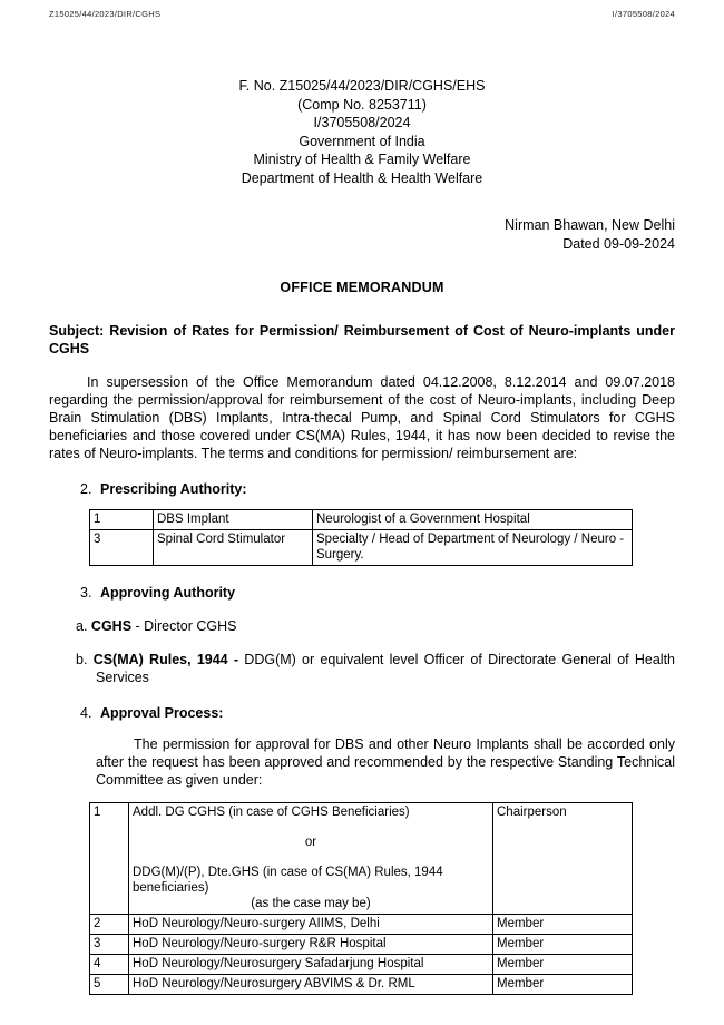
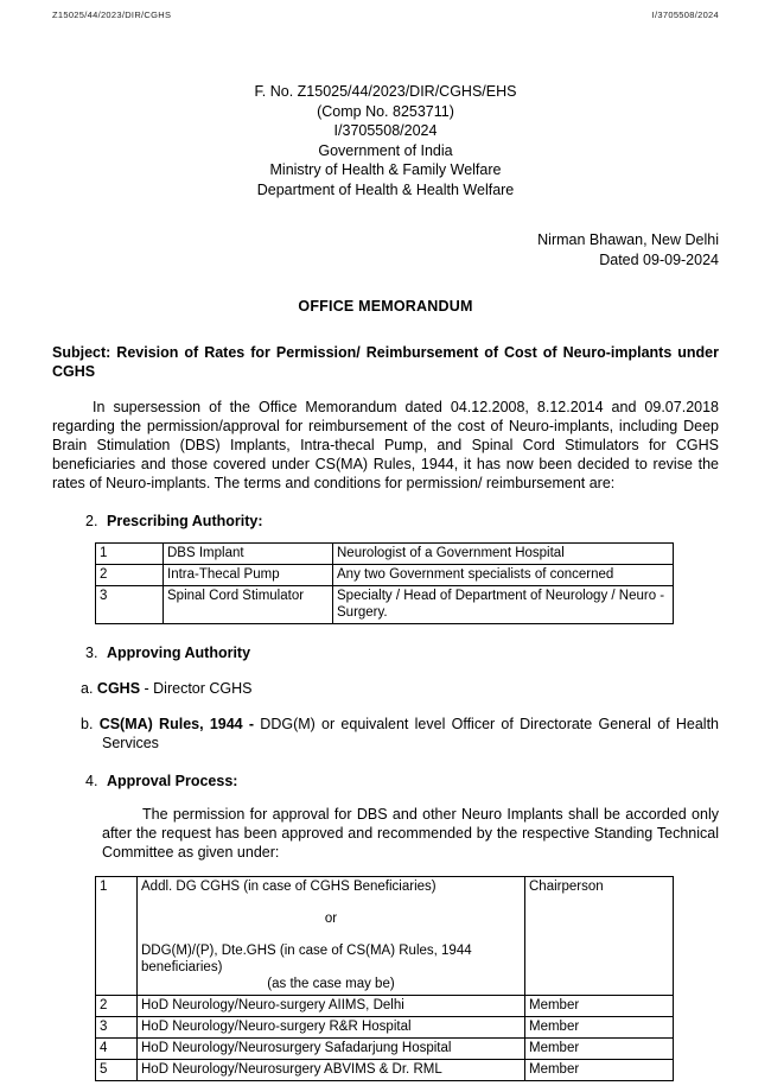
  Z15025/44/2023/DIR/CGHS
  I/3705508/2024
  F. No. Z15025/44/2023/DIR/CGHS/EHS
  (Comp No. 8253711)
  I/3705508/2024
  Government of India
  Ministry of Health & Family Welfare
  Department of Health & Health Welfare
  Nirman Bhawan, New Delhi
  Dated 09-09-2024
  OFFICE MEMORANDUM
  Subject: Revision of Rates for Permission/ Reimbursement of Cost of Neuro-implants under CGHS
  In supersession of the Office Memorandum dated 04.12.2008, 8.12.2014 and 09.07.2018 regarding the permission/approval for reimbursement of the cost of Neuro-implants, including Deep Brain Stimulation (DBS) Implants, Intra-thecal Pump, and Spinal Cord Stimulators for CGHS beneficiaries and those covered under CS(MA) Rules, 1944, it has now been decided to revise the rates of Neuro-implants. The terms and conditions for permission/ reimbursement are:
  2. Prescribing Authority:
  1	DBS Implant	Neurologist of a Government Hospital
+ 2	Intra-Thecal Pump	Any two Government specialists of concerned
  3	Spinal Cord Stimulator	Specialty / Head of Department of Neurology / Neuro - Surgery.
  3. Approving Authority
  a. CGHS - Director CGHS
  b. CS(MA) Rules, 1944 - DDG(M) or equivalent level Officer of Directorate General of Health Services
  4. Approval Process:
  The permission for approval for DBS and other Neuro Implants shall be accorded only after the request has been approved and recommended by the respective Standing Technical Committee as given under:
  1	Addl. DG CGHS (in case of CGHS Beneficiaries) or DDG(M)/(P), Dte.GHS (in case of CS(MA) Rules, 1944 beneficiaries) (as the case may be)	Chairperson
  2	HoD Neurology/Neuro-surgery AIIMS, Delhi	Member
  3	HoD Neurology/Neuro-surgery R&R Hospital	Member
  4	HoD Neurology/Neurosurgery Safadarjung Hospital	Member
  5	HoD Neurology/Neurosurgery ABVIMS & Dr. RML	Member
